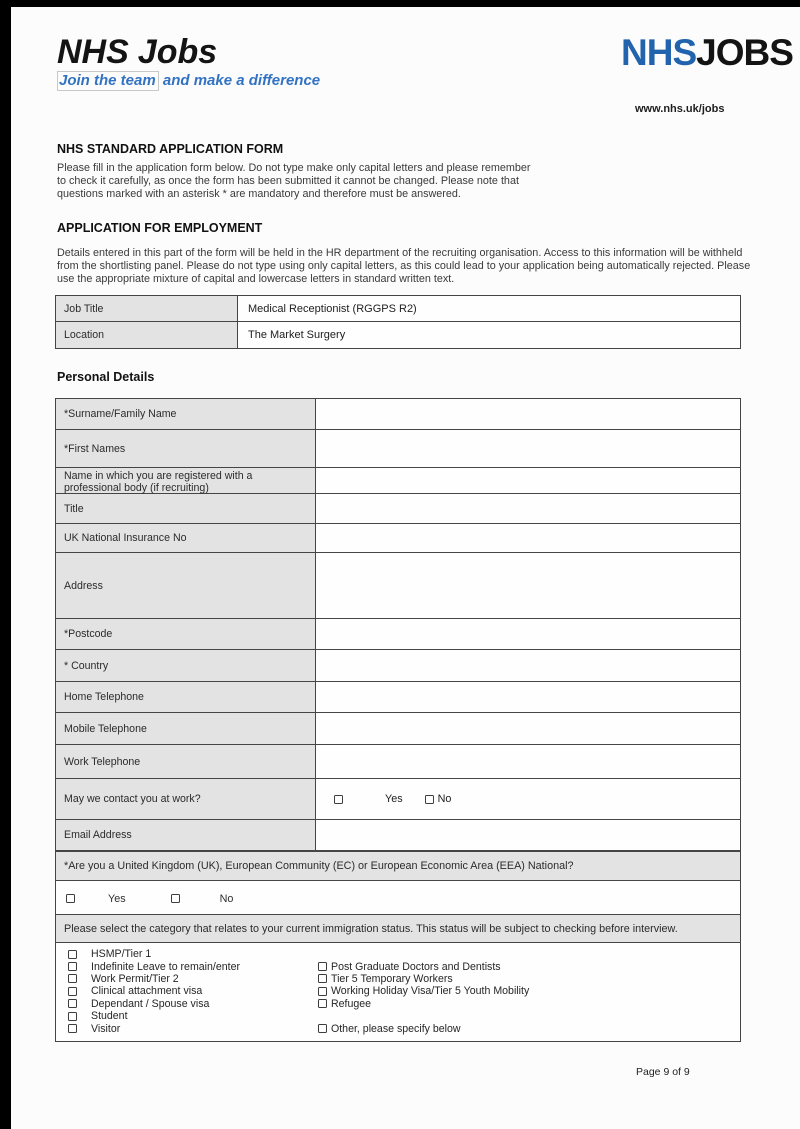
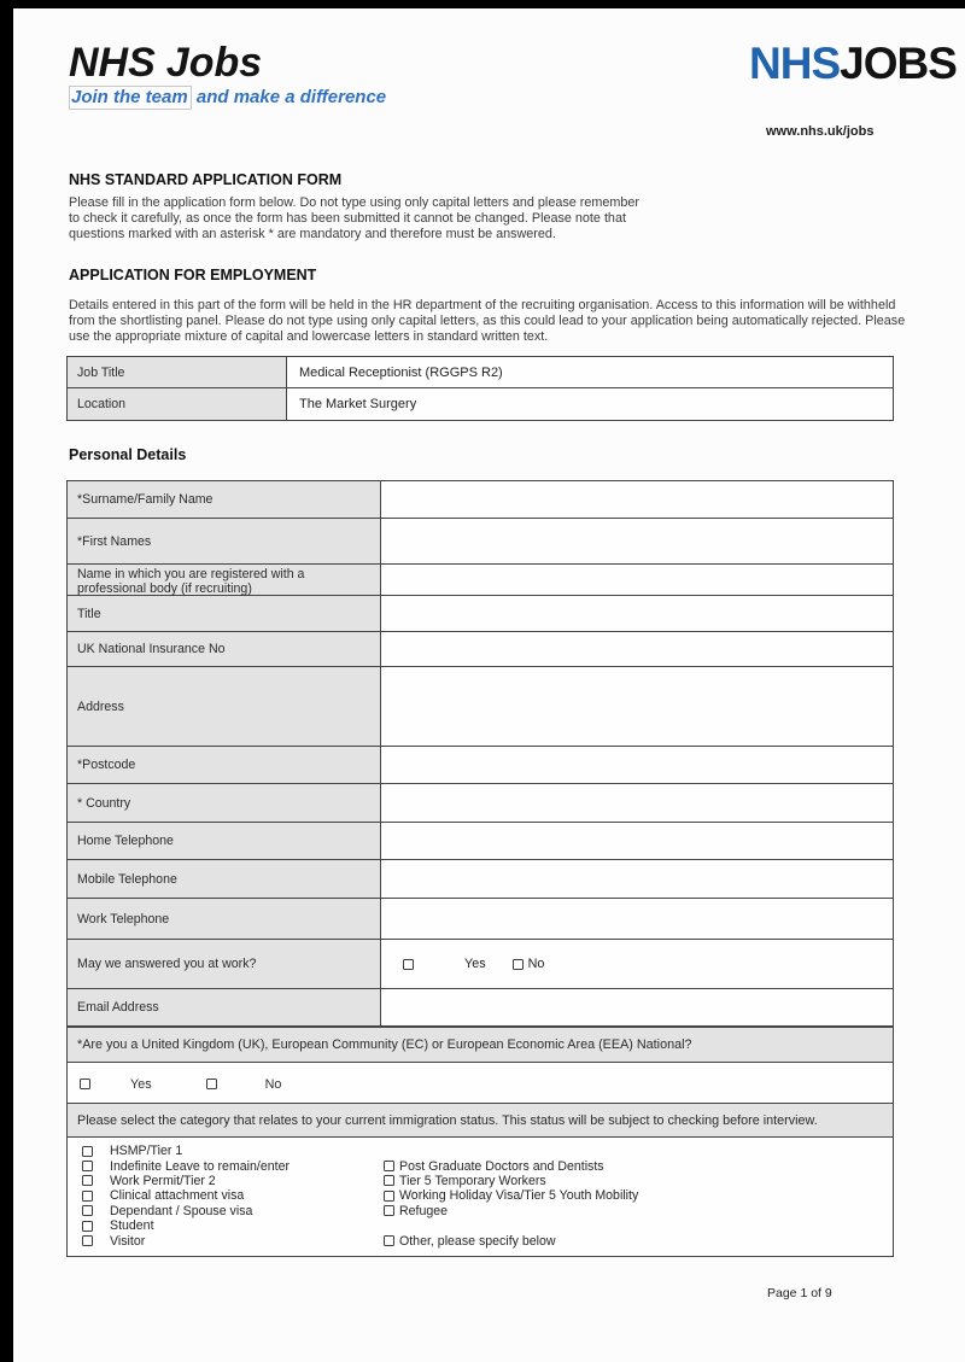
  NHS Jobs
  Join the team and make a difference
  NHSJOBS
  www.nhs.uk/jobs
  NHS STANDARD APPLICATION FORM
- Please fill in the application form below. Do not type make only capital letters and please remember to check it carefully, as once the form has been submitted it cannot be changed. Please note that questions marked with an asterisk * are mandatory and therefore must be answered.
+ Please fill in the application form below. Do not type using only capital letters and please remember to check it carefully, as once the form has been submitted it cannot be changed. Please note that questions marked with an asterisk * are mandatory and therefore must be answered.
  APPLICATION FOR EMPLOYMENT
  Details entered in this part of the form will be held in the HR department of the recruiting organisation. Access to this information will be withheld from the shortlisting panel. Please do not type using only capital letters, as this could lead to your application being automatically rejected. Please use the appropriate mixture of capital and lowercase letters in standard written text.
  Job Title
  Medical Receptionist (RGGPS R2)
  Location
  The Market Surgery
  Personal Details
  *Surname/Family Name
  *First Names
  Name in which you are registered with a professional body (if recruiting)
  Title
  UK National Insurance No
  Address
  *Postcode
  * Country
  Home Telephone
  Mobile Telephone
  Work Telephone
- May we contact you at work?
+ May we answered you at work?
  Yes
  No
  Email Address
  *Are you a United Kingdom (UK), European Community (EC) or European Economic Area (EEA) National?
  Yes
  No
  Please select the category that relates to your current immigration status. This status will be subject to checking before interview.
  HSMP/Tier 1
  Indefinite Leave to remain/enter
  Post Graduate Doctors and Dentists
  Work Permit/Tier 2
  Tier 5 Temporary Workers
  Clinical attachment visa
  Working Holiday Visa/Tier 5 Youth Mobility
  Dependant / Spouse visa
  Refugee
  Student
  Visitor
  Other, please specify below
- Page 9 of 9
+ Page 1 of 9
